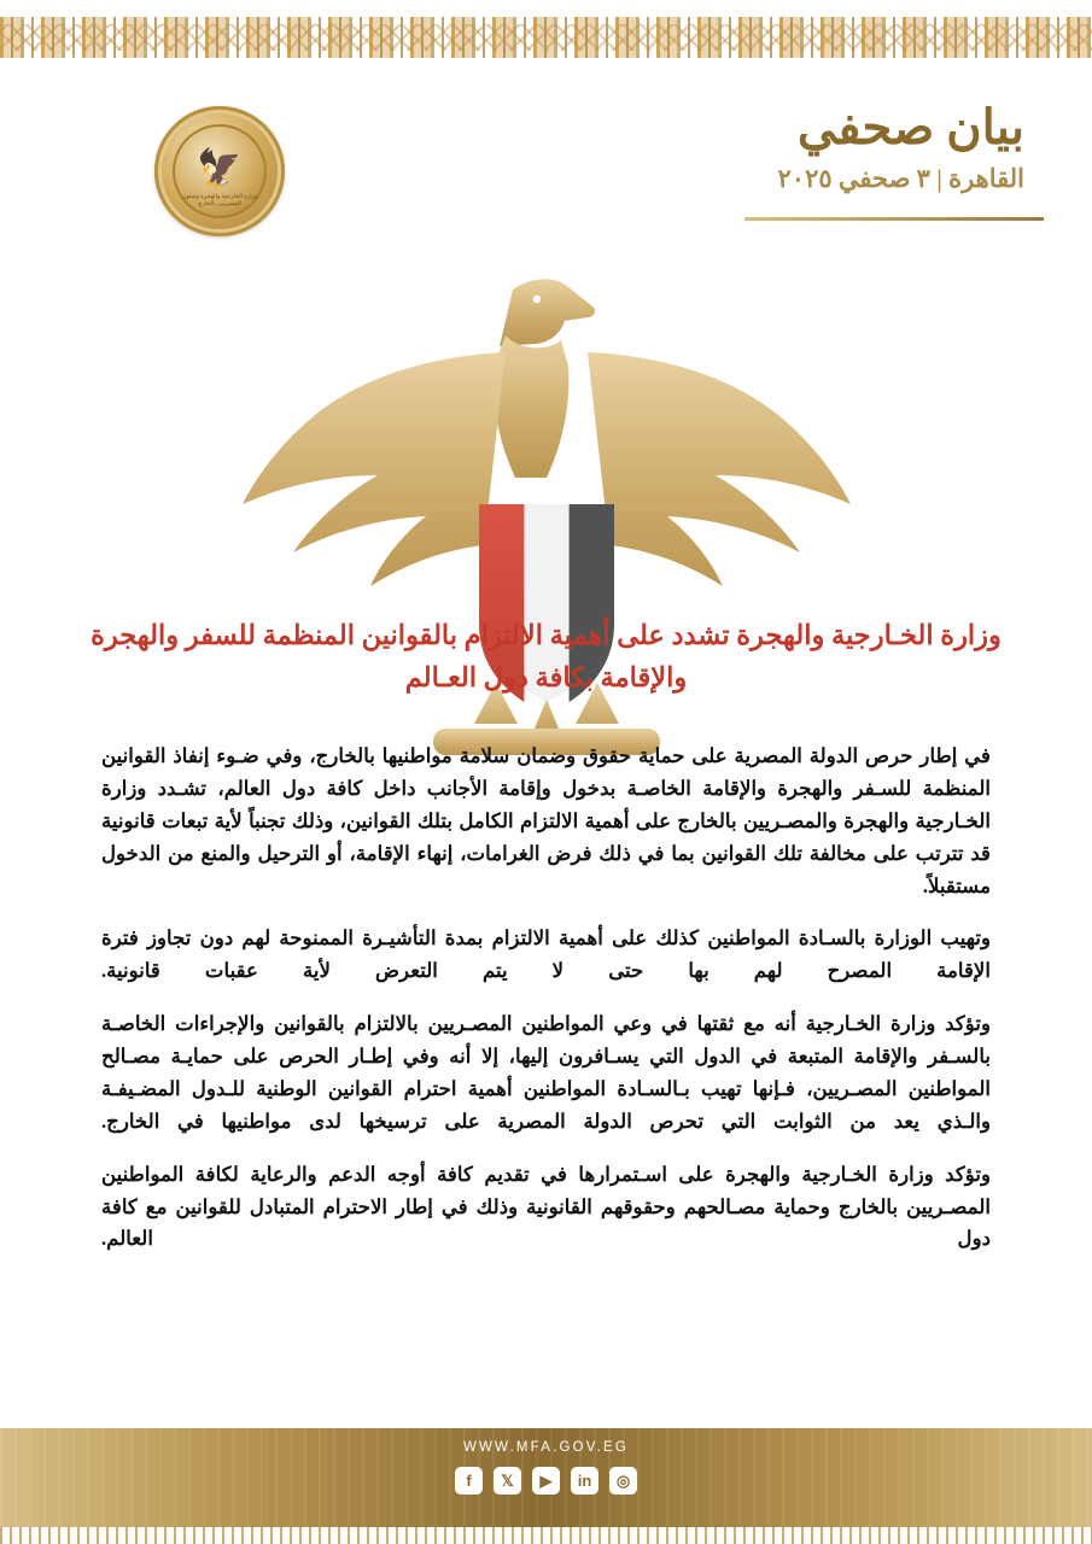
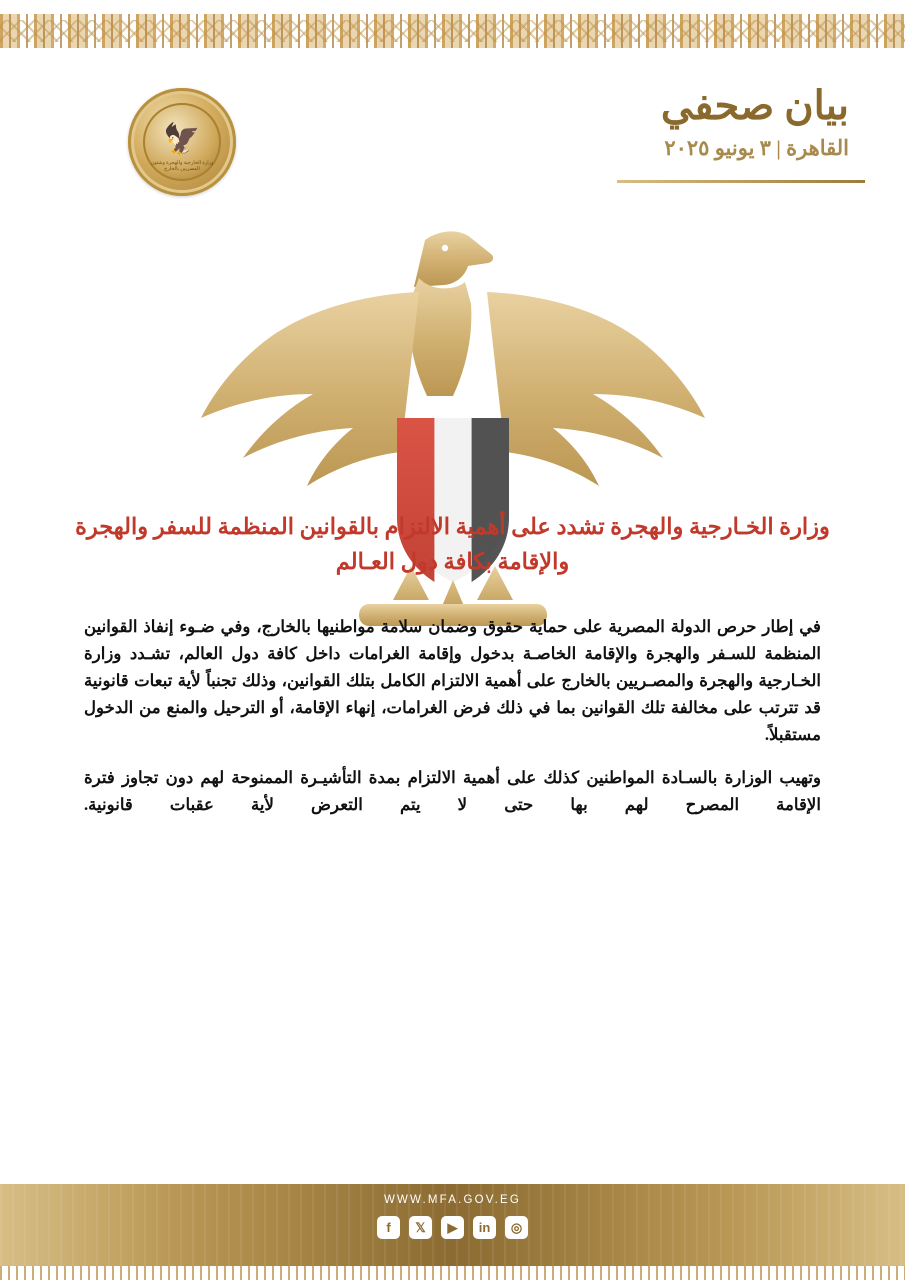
  بيان صحفي
- القاهرة | ٣ صحفي ٢٠٢٥
+ القاهرة | ٣ يونيو ٢٠٢٥
  🦅
  وزارة الخـارجية والهجرة تشدد على أهمية الاام بالقوانين المنظمة للسفر والهجرة والإقامة بكافة دول العـالم
- في إطار حرص الدولة المصرية على حماية حقوق وضمان سلامة مواطنيها بالخارج، وفي ضـوء إنفاذ القوانين المنظمة للسـفر والهجرة والإقامة الخاصـة بدخول وإقامة الأجانب داخل كافة دول العالم، تشـدد وزارة الخـارجية والهجرة والمصـريين بالخارج على أهمية الالتزام الكامل بتلك القوانين، وذلك تجنباً لأية تبعات قانونية قد تترتب على مخالفة تلك القوانين بما في ذلك فرض الغرامات، إنهاء الإقامة، أو الترحيل والمنع من الدخول مستقبلاً.
+ في إطار حرص الدولة المصرية على حماية حقوق وضمان سلامة مواطنيها بالخارج، وفي ضـوء إنفاذ القوانين المنظمة للسـفر والهجرة والإقامة الخاصـة بدخول وإقامة الغرامات داخل كافة دول العالم، تشـدد وزارة الخـارجية والهجرة والمصـريين بالخارج على أهمية الالتزام الكامل بتلك القوانين، وذلك تجنباً لأية تبعات قانونية قد تترتب على مخالفة تلك القوانين بما في ذلك فرض الغرامات، إنهاء الإقامة، أو الترحيل والمنع من الدخول مستقبلاً.
  وتهيب الوزارة بالسـادة المواطنين كذلك على أهمية الالتزام بمدة التأشيـرة الممنوحة لهم دون تجاوز فترة الإقامة المصرح لهم بها حتى لا يتم التعرض لأية عقبات قانونية.
- وتؤكد وزارة الخـارجية أنه مع ثقتها في وعي المواطنين المصـريين بالالتزام بالقوانين والإجراءات الخاصـة بالسـفر والإقامة المتبعة في الدول التي يسـافرون إليها، إلا أنه وفي إطـار الحرص على حمايـة مصـالح المواطنين المصـريين، فـإنها تهيب بـالسـادة المواطنين أهمية احترام القوانين الوطنية للـدول المضـيفـة والـذي يعد من الثوابت التي تحرص الدولة المصرية على ترسيخها لدى مواطنيها في الخارج.
- وتؤكد وزارة الخـارجية والهجرة على اسـتمرارها في تقديم كافة أوجه الدعم والرعاية لكافة المواطنين المصـريين بالخارج وحماية مصـالحهم وحقوقهم القانونية وذلك في إطار الاحترام المتبادل للقوانين مع كافة دول العالم.
  WWW.MFA.GOV.EG
  f
  𝕏
  ▶
  in
  ◎
